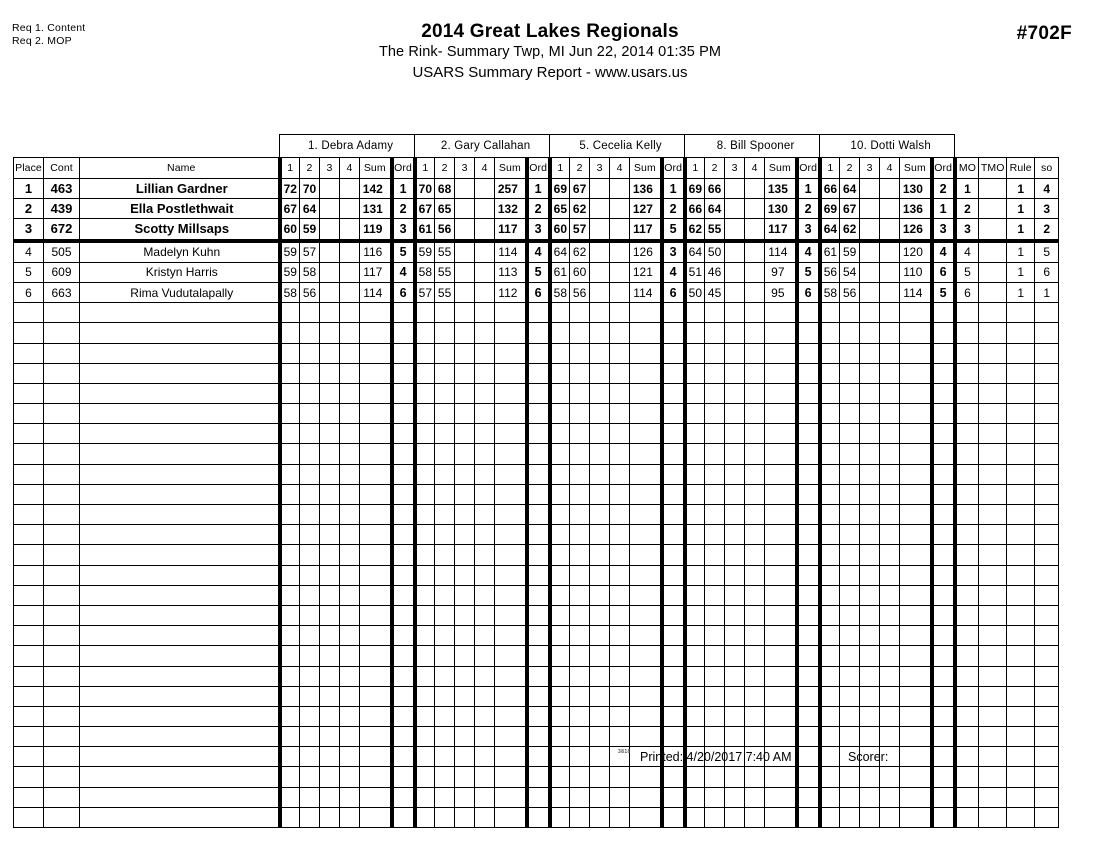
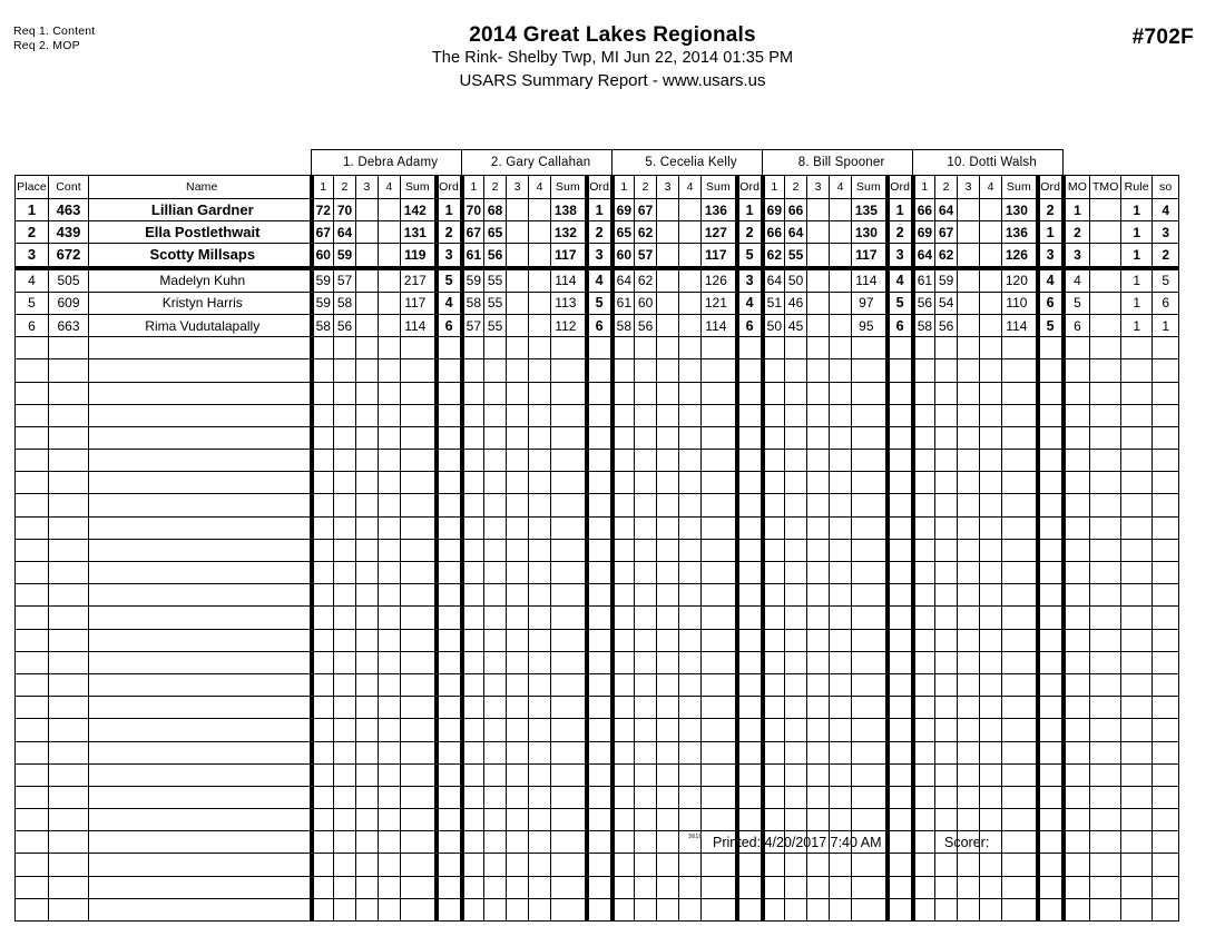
  Req 1. Content
  Req 2. MOP
  2014 Great Lakes Regionals
- The Rink- Summary Twp, MI Jun 22, 2014 01:35 PM
+ The Rink- Shelby Twp, MI Jun 22, 2014 01:35 PM
  USARS Summary Report - www.usars.us
  #702F
  	1. Debra Adamy	2. Gary Callahan	5. Cecelia Kelly	8. Bill Spooner	10. Dotti Walsh
  Place	Cont	Name	1	2	3	4	Sum	Ord	1	2	3	4	Sum	Ord	1	2	3	4	Sum	Ord	1	2	3	4	Sum	Ord	1	2	3	4	Sum	Ord	MO	TMO	Rule	so
- 1	463	Lillian Gardner	72	70			142	1	70	68			257	1	69	67			136	1	69	66			135	1	66	64			130	2	1		1	4
+ 1	463	Lillian Gardner	72	70			142	1	70	68			138	1	69	67			136	1	69	66			135	1	66	64			130	2	1		1	4
  2	439	Ella Postlethwait	67	64			131	2	67	65			132	2	65	62			127	2	66	64			130	2	69	67			136	1	2		1	3
  3	672	Scotty Millsaps	60	59			119	3	61	56			117	3	60	57			117	5	62	55			117	3	64	62			126	3	3		1	2
- 4	505	Madelyn Kuhn	59	57			116	5	59	55			114	4	64	62			126	3	64	50			114	4	61	59			120	4	4		1	5
+ 4	505	Madelyn Kuhn	59	57			217	5	59	55			114	4	64	62			126	3	64	50			114	4	61	59			120	4	4		1	5
  5	609	Kristyn Harris	59	58			117	4	58	55			113	5	61	60			121	4	51	46			97	5	56	54			110	6	5		1	6
  6	663	Rima Vudutalapally	58	56			114	6	57	55			112	6	58	56			114	6	50	45			95	6	58	56			114	5	6		1	1
  Printed: 4/20/2017 7:40 AM
  Scorer:
